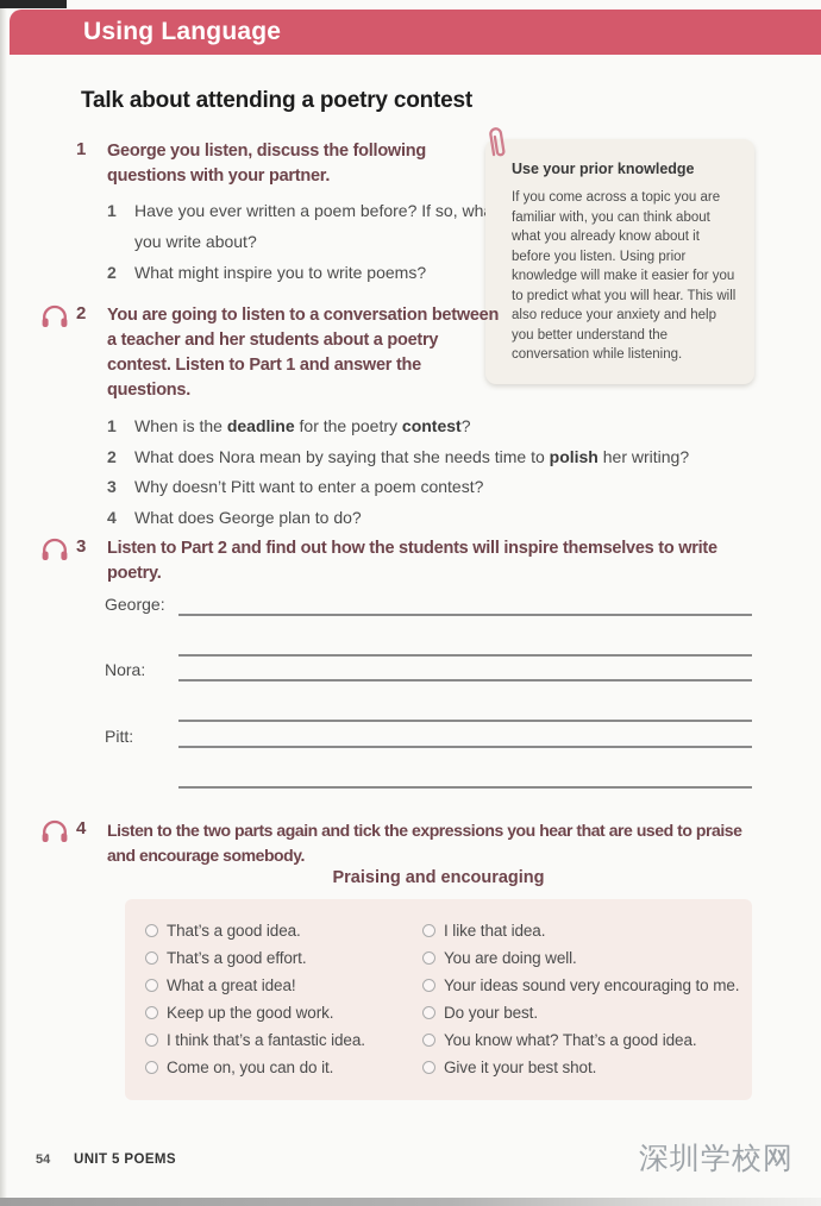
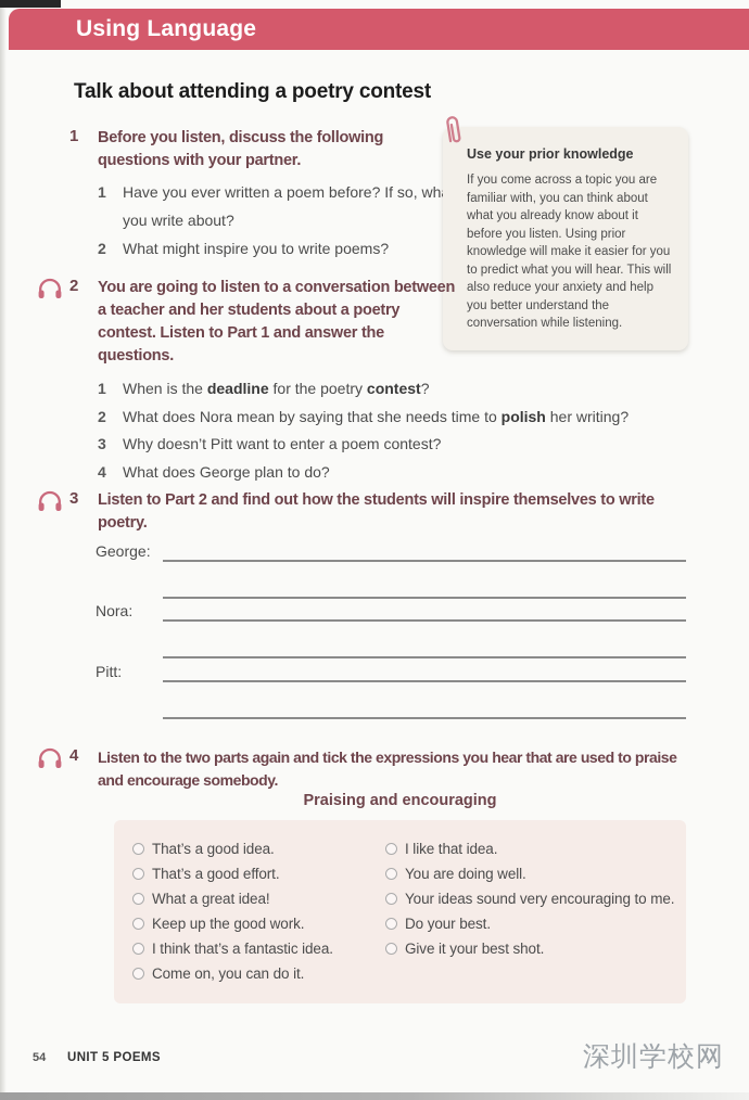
  Using Language
  Talk about attending a poetry contest
  1
- George you listen, discuss the following questions with your partner.
+ Before you listen, discuss the following questions with your partner.
  1
  Have you ever written a poem before? If so, wh you write about?
  2
  What might inspire you to write poems?
  Use your prior knowledge
  If you come across a topic you are familiar with, you can think about what you already know about it before you listen. Using prior knowledge will make it easier for you to predict what you will hear. This will also reduce your anxiety and help you better understand the conversation while listening.
  2
  You are going to listen to a conversation between a teacher and her students about a poetry contest. Listen to Part 1 and answer the questions.
  1
  When is the deadline for the poetry contest?
  2
  What does Nora mean by saying that she needs time to polish her writing?
  3
  Why doesn’t Pitt want to enter a poem contest?
  4
  What does George plan to do?
  3
  Listen to Part 2 and find out how the students will inspire themselves to write poetry.
  George:
  Nora:
  Pitt:
  4
  Listen to the two parts again and tick the expressions you hear that are used to praise and encourage somebody.
  Praising and encouraging
  That’s a good idea.
  That’s a good effort.
  What a great idea!
  Keep up the good work.
  I think that’s a fantastic idea.
  Come on, you can do it.
  I like that idea.
  You are doing well.
  Your ideas sound very encouraging to me.
  Do your best.
- You know what? That’s a good idea.
  Give it your best shot.
  54
  UNIT 5 POEMS
  深圳学校网
